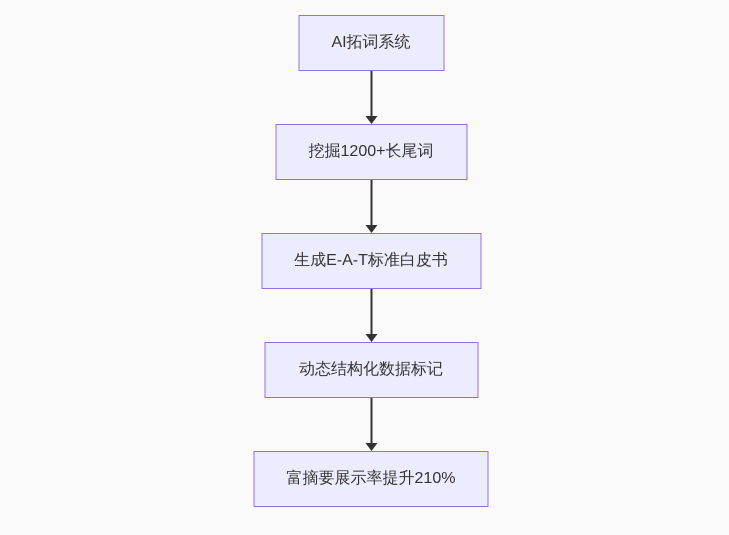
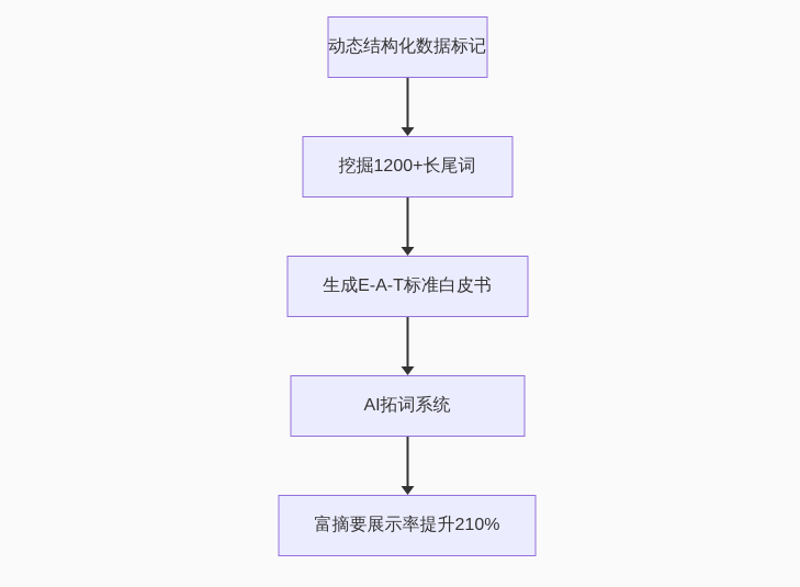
- AI拓词系统
+ 动态结构化数据标记
  挖掘1200+长尾词
  生成E-A-T标准白皮书
- 动态结构化数据标记
+ AI拓词系统
  富摘要展示率提升210%
